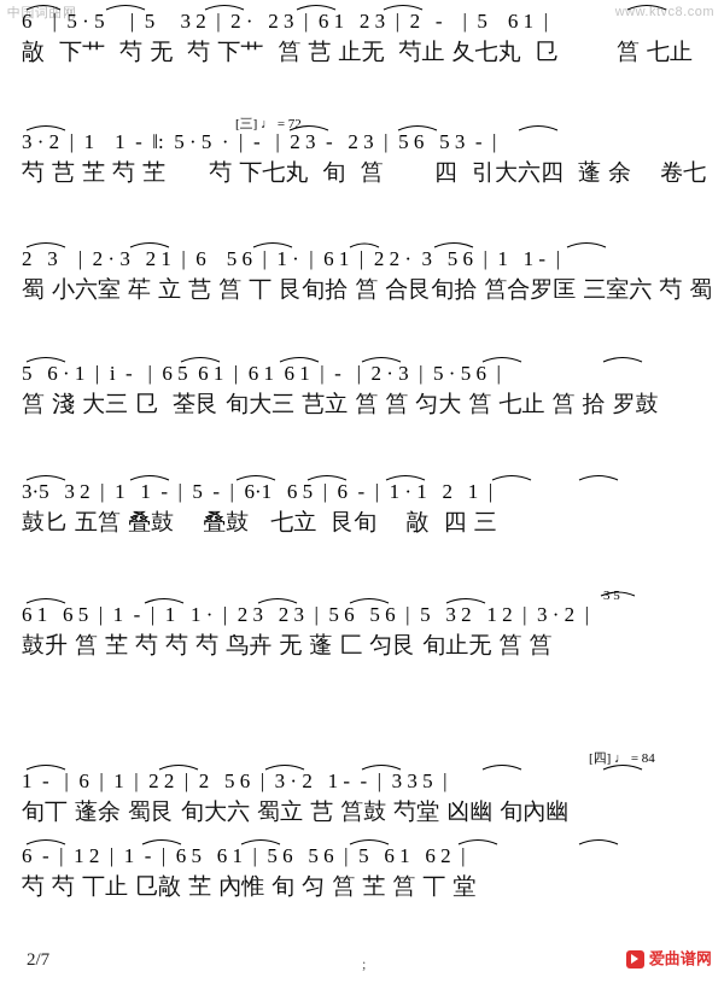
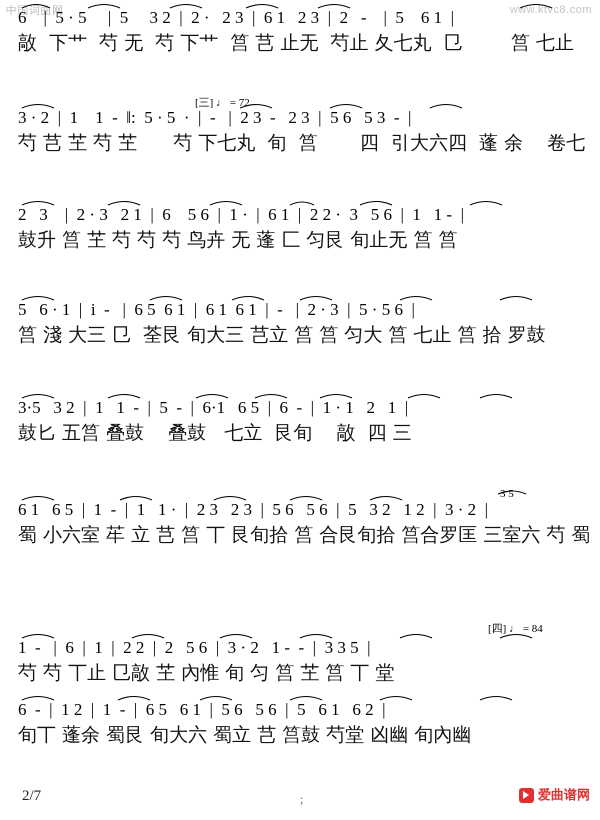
  中国词曲网
  www.ktvc8.com
  6 | 5 · 5 | 5 3 2 | 2 · 2 3 | 6 1 2 3 | 2 - | 5 6 1 |
  㪣 下艹 芍 无 芍 下艹 筥 芑 止无 芍止 夂七丸 㔾 筥 七止
  [三] ♩ = 72
  3 · 2 | 1 1 - ‖: 5 · 5 · | - | 2 3 - 2 3 | 5 6 5 3 - |
  芍 芑 芏 芍 芏 芍 下七丸 旬 筥 四 引大六四 蓬 余 卷七
  2 3 | 2 · 3 2 1 | 6 5 6 | 1 · | 6 1 | 2 2 · 3 5 6 | 1 1 - |
- 蜀 小六室 䒜 立 芑 筥 丅 艮旬拾 筥 合艮旬拾 筥合罗匡 三室六 芍 蜀
+ 鼓升 筥 芏 芍 芍 芍 鸟卉 无 蓬 匚 匀艮 旬止无 筥 筥
  5 6 · 1 | i - | 6 5 6 1 | 6 1 6 1 | - | 2 · 3 | 5 · 5 6 |
  筥 淺 大三 㔾 荃艮 旬大三 芑立 筥 筥 匀大 筥 七止 筥 拾 罗鼓
  3·5 3 2 | 1 1 - | 5 - | 6·1 6 5 | 6 - | 1 · 1 2 1 |
  鼓匕 五筥 叠鼓 叠鼓 七立 艮旬 㪣 四 三
  3 5
  6 1 6 5 | 1 - | 1 1 · | 2 3 2 3 | 5 6 5 6 | 5 3 2 1 2 | 3 · 2 |
- 鼓升 筥 芏 芍 芍 芍 鸟卉 无 蓬 匚 匀艮 旬止无 筥 筥
+ 蜀 小六室 䒜 立 芑 筥 丅 艮旬拾 筥 合艮旬拾 筥合罗匡 三室六 芍 蜀
  [四] ♩ = 84
  1 - | 6 | 1 | 2 2 | 2 5 6 | 3 · 2 1 - - | 3 3 5 |
- 旬丅 蓬余 蜀艮 旬大六 蜀立 芑 筥鼓 芍堂 凶幽 旬內幽
+ 芍 芍 丅止 㔾㪣 芏 內惟 旬 匀 筥 芏 筥 丅 堂
  6 - | 1 2 | 1 - | 6 5 6 1 | 5 6 5 6 | 5 6 1 6 2 |
- 芍 芍 丅止 㔾㪣 芏 內惟 旬 匀 筥 芏 筥 丅 堂
+ 旬丅 蓬余 蜀艮 旬大六 蜀立 芑 筥鼓 芍堂 凶幽 旬內幽
  2/7
  ;
  爱曲谱网
